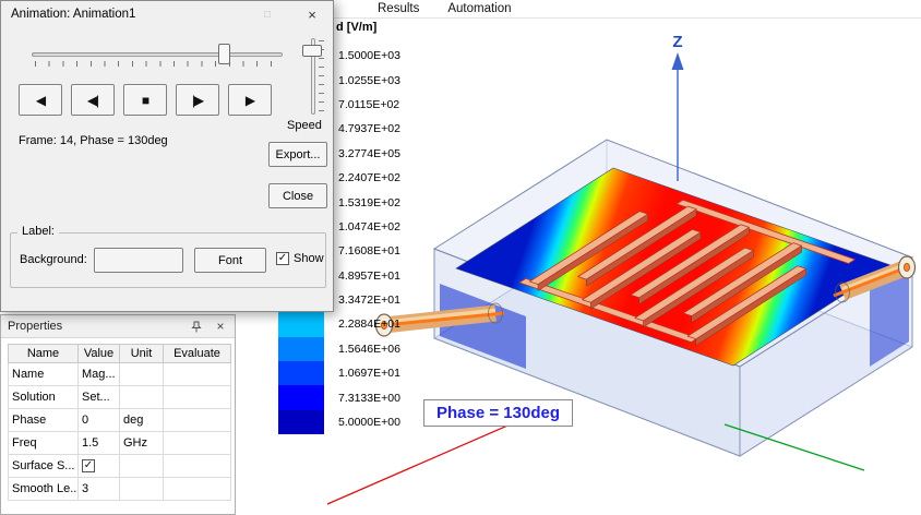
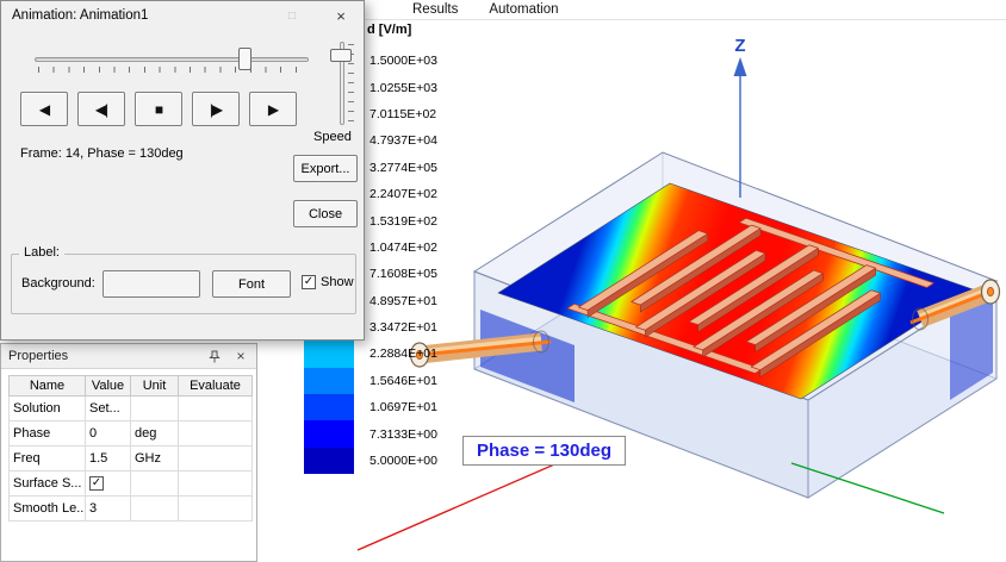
  Results
  Automation
  Z
  Phase = 130deg
  d [V/m]
  1.5000E+03
  1.0255E+03
  7.0115E+02
- 4.7937E+02
+ 4.7937E+04
  3.2774E+05
  2.2407E+02
  1.5319E+02
  1.0474E+02
- 7.1608E+01
+ 7.1608E+05
  4.8957E+01
  3.3472E+01
  2.2884E+01
- 1.5646E+06
+ 1.5646E+01
  1.0697E+01
  7.3133E+00
  5.0000E+00
  Properties
  ×
  Name	Value	Unit	Evaluate
- Name	Mag...
  Solution	Set...
  Phase	0	deg
  Freq	1.5	GHz
  Surface S...	✓
  Smooth Le..	3
  Animation: Animation1
  □
  ×
  Speed
  ◀
  ◀|
  ■
  |▶
  ▶
  Frame: 14, Phase = 130deg
  Export...
  Close
  Label:
  Background:
  Font
  ✓
  Show
